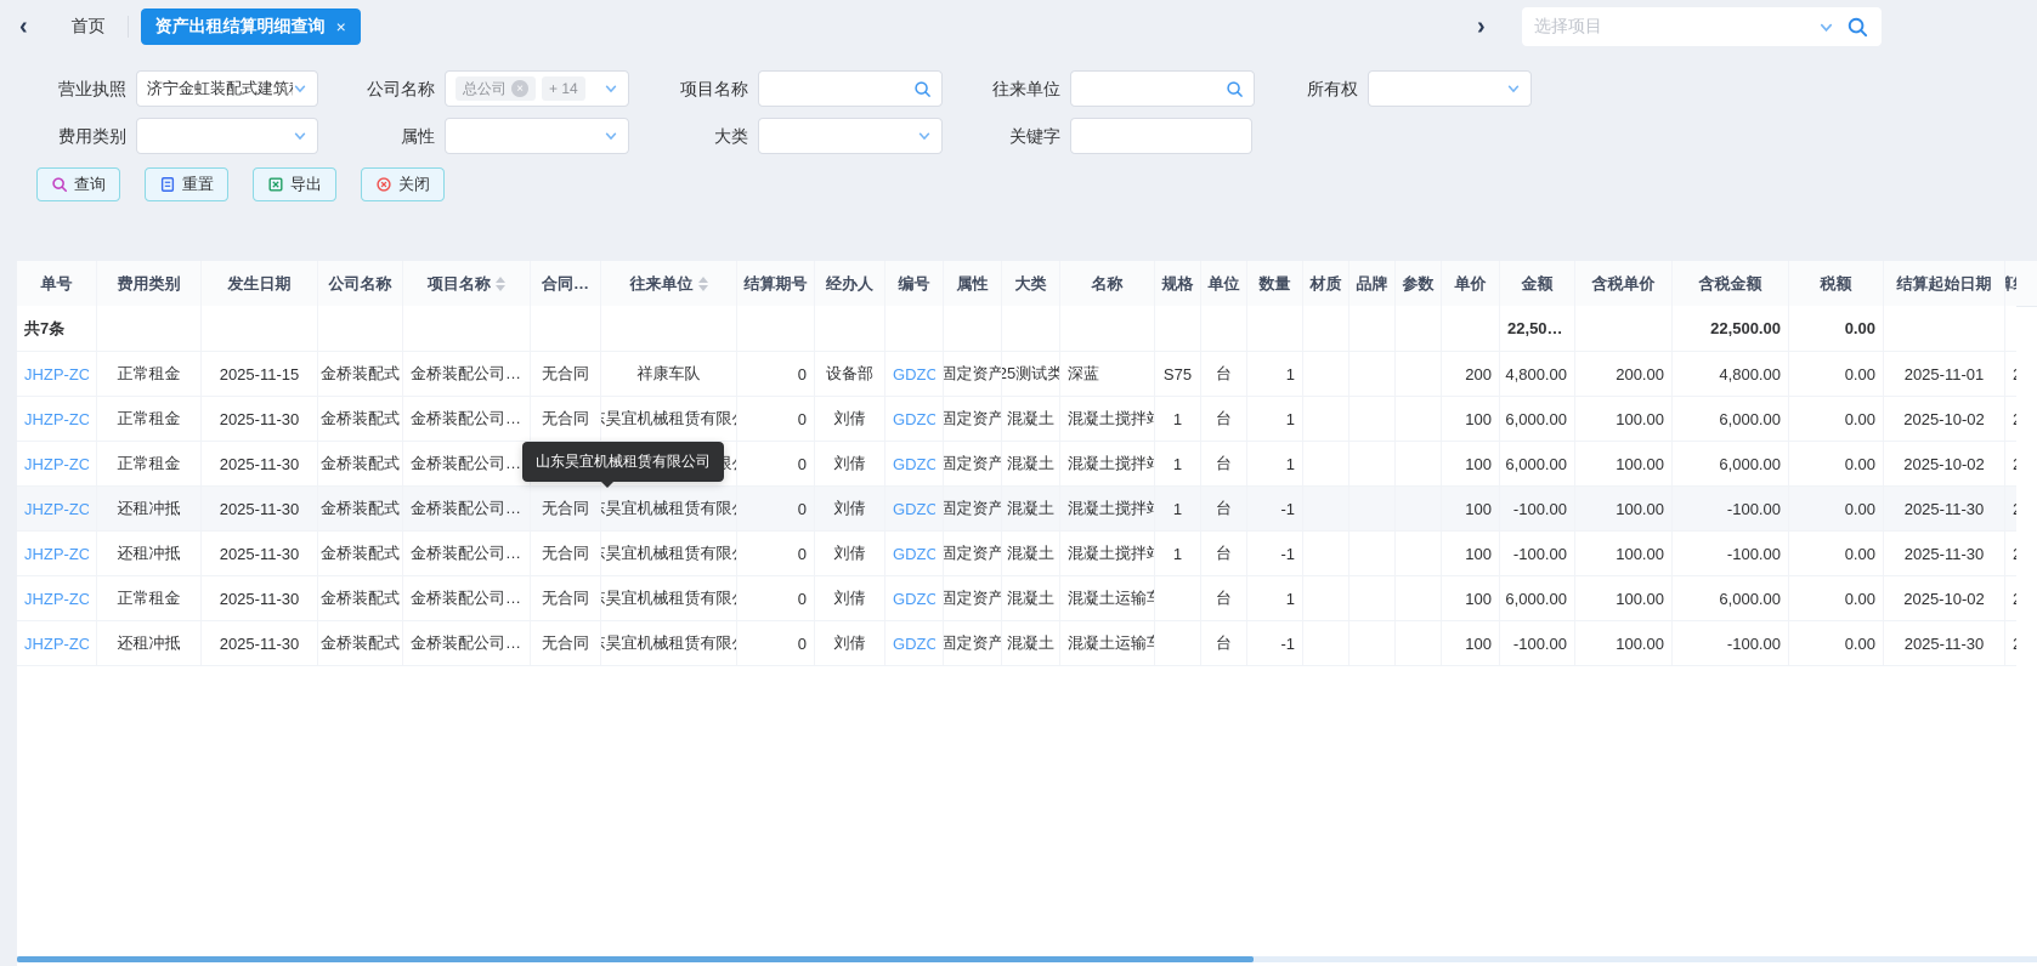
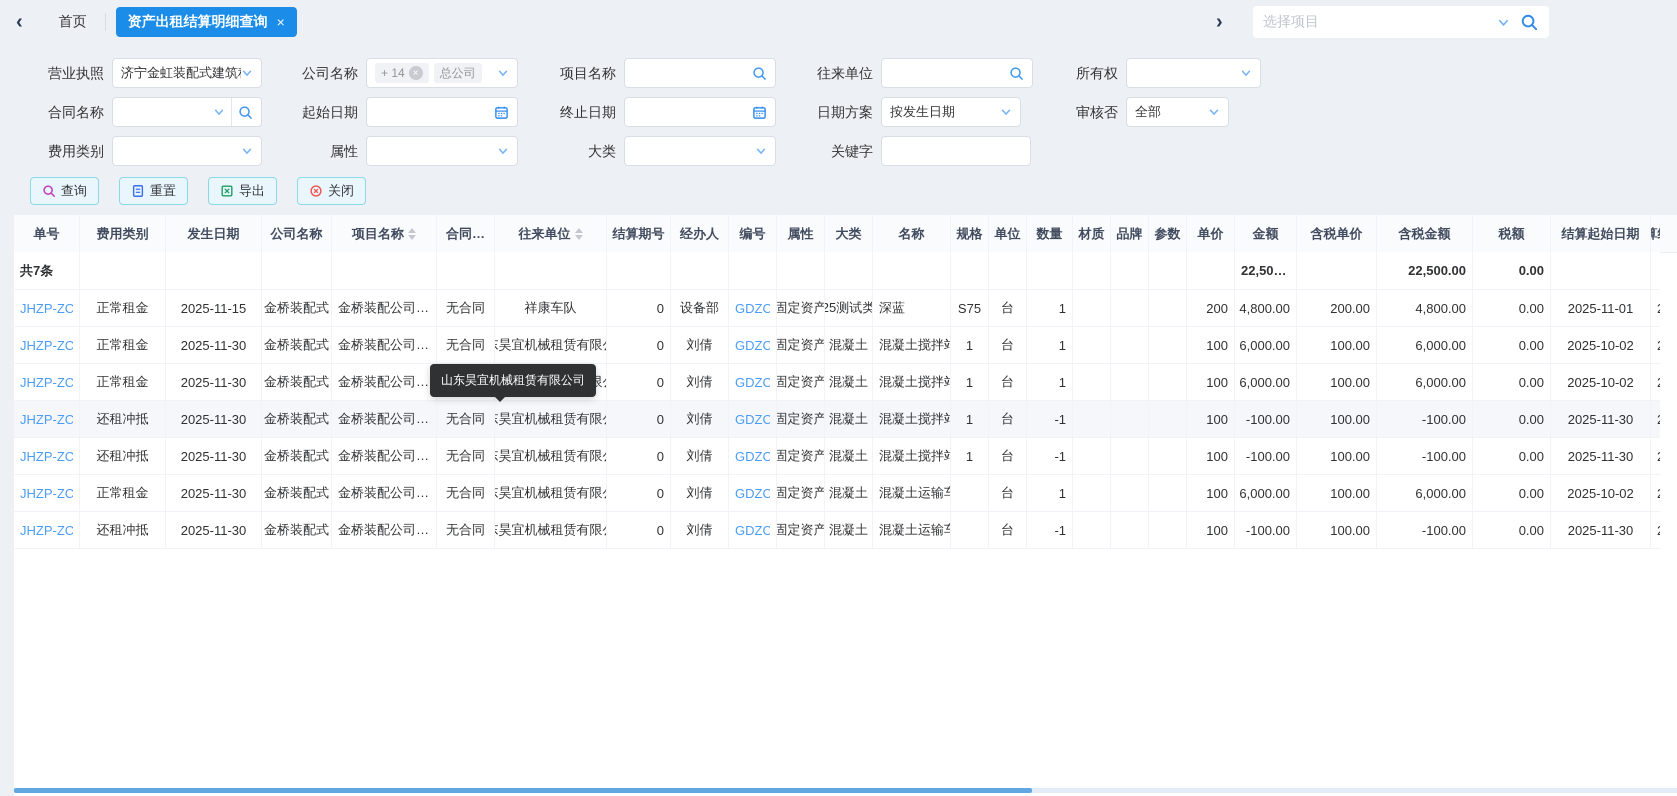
  ‹
  首页
  资产出租结算明细查询
  ×
  ›
  选择项目
  营业执照
  济宁金虹装配式建筑
  公司名称
- 总公司
+ + 14
  ×
- + 14
+ 总公司
  项目名称
  往来单位
  所有权
+ 合同名称
+ 起始日期
+ 终止日期
+ 日期方案
+ 按发生日期
+ 审核否
+ 全部
  费用类别
  属性
  大类
  关键字
  查询
  重置
  导出
  关闭
  单号
  费用类别
  发生日期
  公司名称
  项目名称
  合同…
  往来单位
  结算期号
  经办人
  编号
  属性
  大类
  名称
  规格
  单位
  数量
  材质
  品牌
  参数
  单价
  金额
  含税单价
  含税金额
  税额
  结算起始日期
  共7条
  22,500.00
  22,500.00
  0.00
  JHZP-ZC
  正常租金
  2025-11-15
  金桥装配式
  金桥装配公司项目
  无合同
  祥康车队
  0
  设备部
  固定资产
  25测试类
  深蓝
  S75
  台
  1
  200
  4,800.00
  200.00
  4,800.00
  0.00
  2025-11-01
  JHZP-ZC
  正常租金
  2025-11-30
  金桥装配式
  金桥装配公司项目
  无合同
  0
  刘倩
  固定资产
  混凝土
  混凝土搅拌站
  1
  台
  1
  100
  6,000.00
  100.00
  6,000.00
  0.00
  2025-10-02
  JHZP-ZC
  正常租金
  2025-11-30
  金桥装配式
  金桥装配公司项
  0
  刘倩
  固定资产
  混凝土
  混凝土搅拌站
  1
  台
  1
  100
  6,000.00
  100.00
  6,000.00
  0.00
  2025-10-02
  JHZP-ZC
  还租冲抵
  2025-11-30
  金桥装配式
  金桥装配公司项目
  无合同
  0
  刘倩
  固定资产
  混凝土
  混凝土搅拌站
  1
  台
  -1
  100
  -100.00
  100.00
  -100.00
  0.00
  2025-11-30
  JHZP-ZC
  还租冲抵
  2025-11-30
  金桥装配式
  金桥装配公司项目
  无合同
  0
  刘倩
  固定资产
  混凝土
  混凝土搅拌站
  1
  台
  -1
  100
  -100.00
  100.00
  -100.00
  0.00
  2025-11-30
  JHZP-ZC
  正常租金
  2025-11-30
  金桥装配式
  金桥装配公司项目
  无合同
  0
  刘倩
  固定资产
  混凝土
  混凝土运输车
  台
  1
  100
  6,000.00
  100.00
  6,000.00
  0.00
  2025-10-02
  JHZP-ZC
  还租冲抵
  2025-11-30
  金桥装配式
  金桥装配公司项目
  无合同
  0
  刘倩
  固定资产
  混凝土
  混凝土运输车
  台
  -1
  100
  -100.00
  100.00
  -100.00
  0.00
  2025-11-30
  山东昊宜机械租赁有限公司
